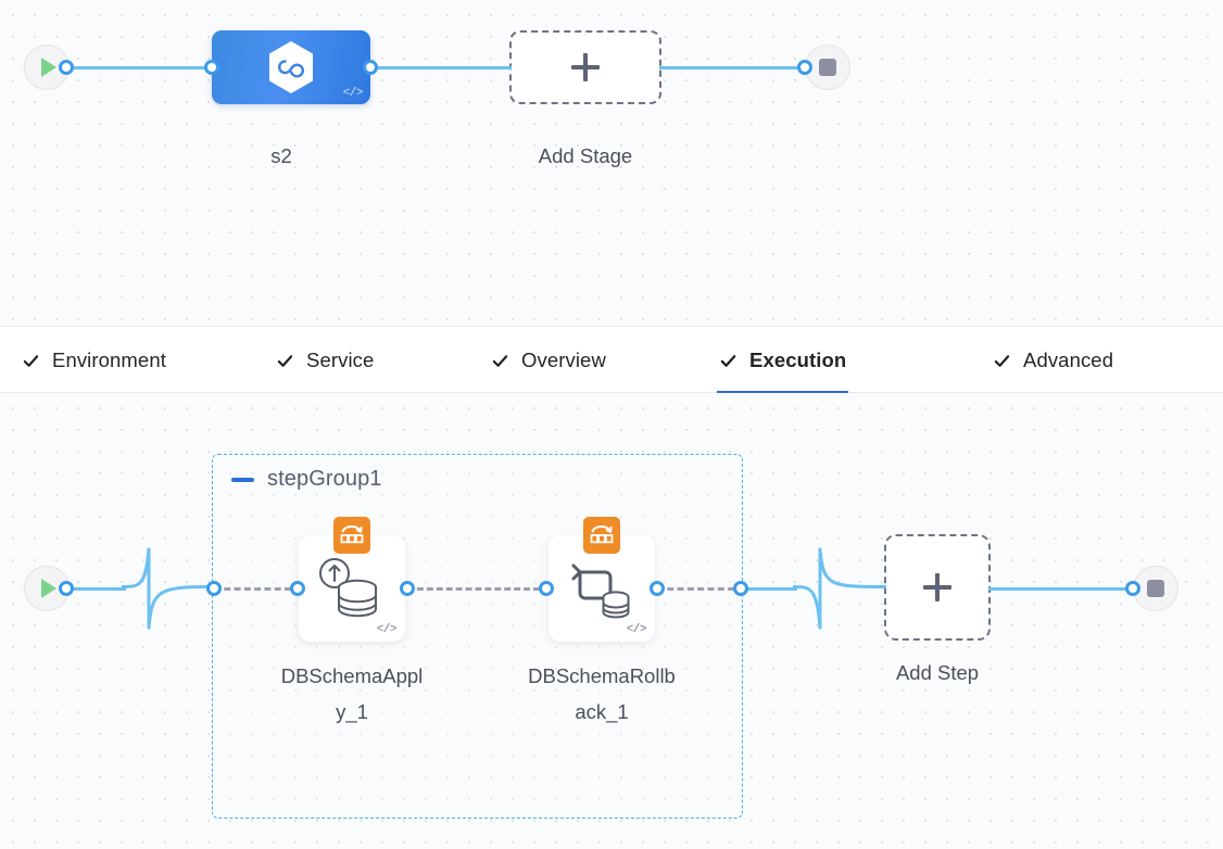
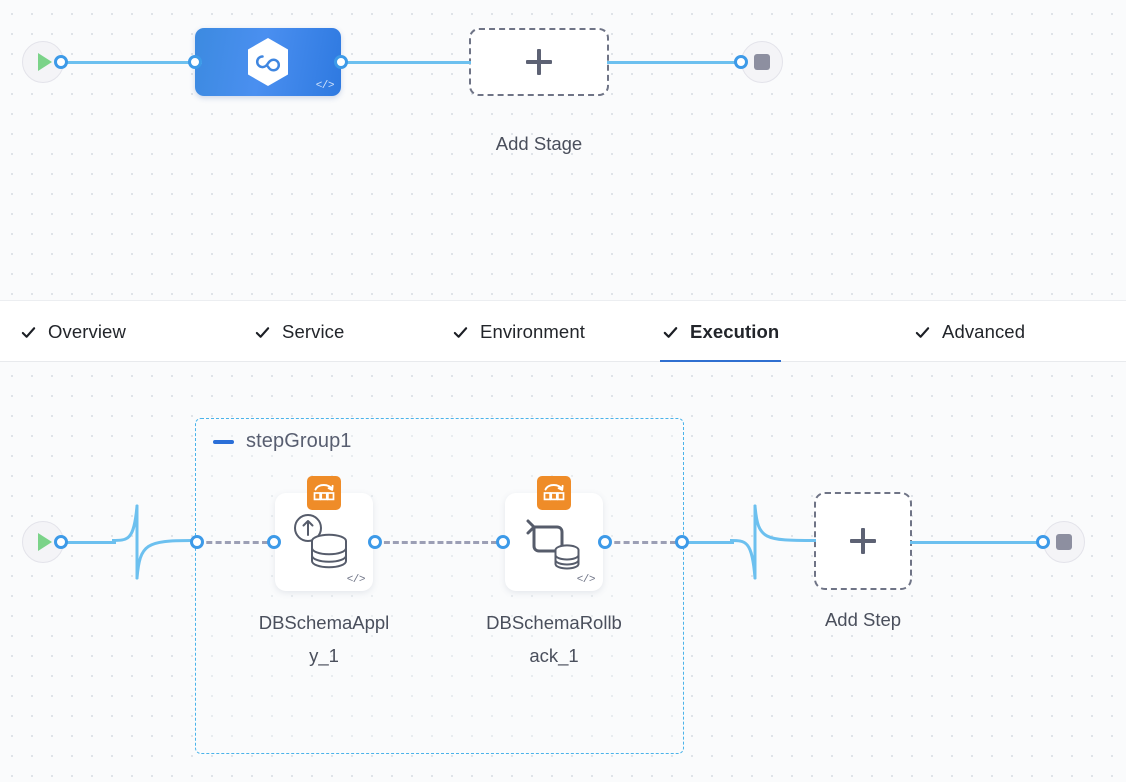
  </>
- s2
  Add Stage
- Environment
+ Overview
  Service
- Overview
+ Environment
  Execution
  Advanced
  stepGroup1
  </>
  DBSchemaAppl
  y_1
  </>
  DBSchemaRollb
  ack_1
  Add Step
